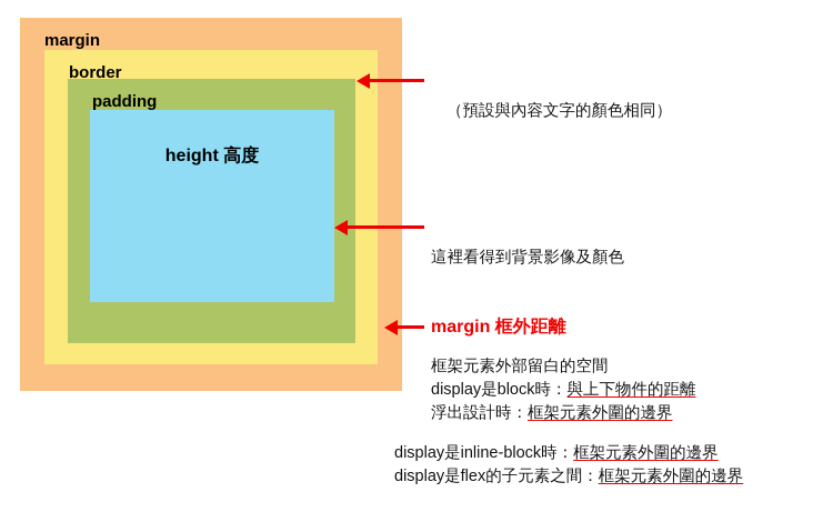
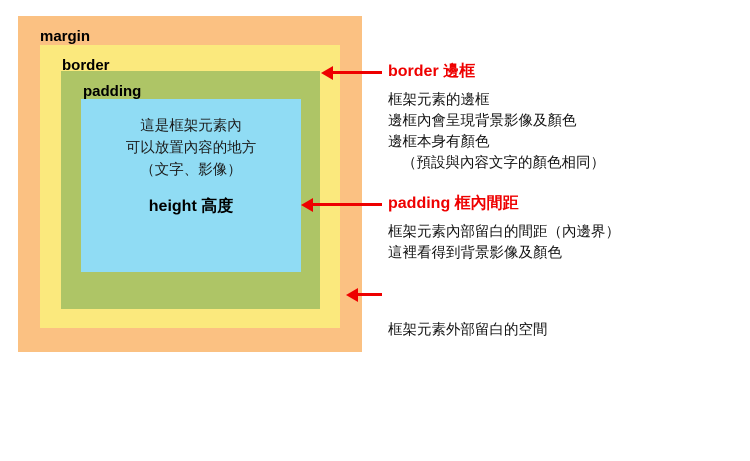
  margin
  border
  padding
+ 這是框架元素內
+ 可以放置內容的地方
+ （文字、影像）
  height 高度
+ border 邊框
+ 框架元素的邊框
+ 邊框內會呈現背景影像及顏色
+ 邊框本身有顏色
  （預設與內容文字的顏色相同）
+ padding 框內間距
+ 框架元素內部留白的間距（內邊界）
  這裡看得到背景影像及顏色
- margin 框外距離
  框架元素外部留白的空間
- display是block時：與上下物件的距離
- 浮出設計時：框架元素外圍的邊界
- display是inline-block時：框架元素外圍的邊界
- display是flex的子元素之間：框架元素外圍的邊界
